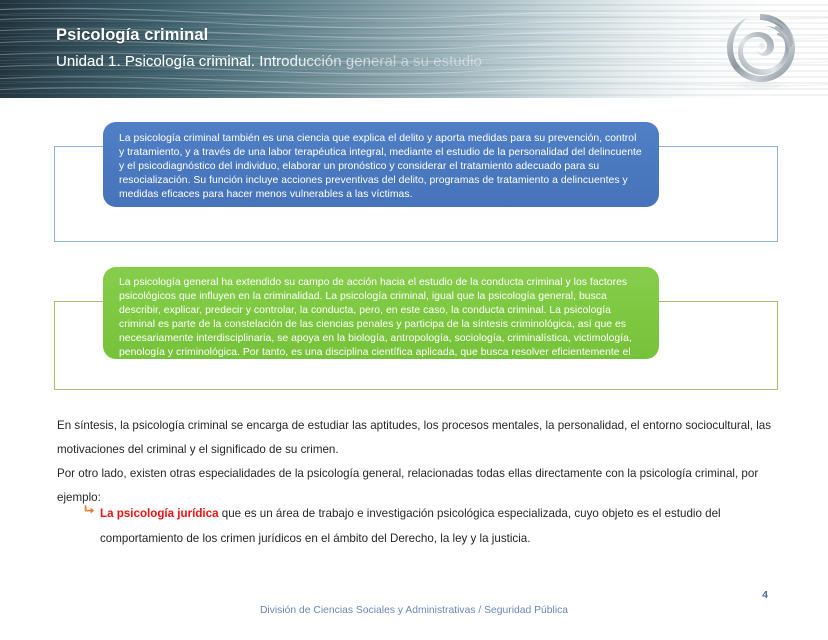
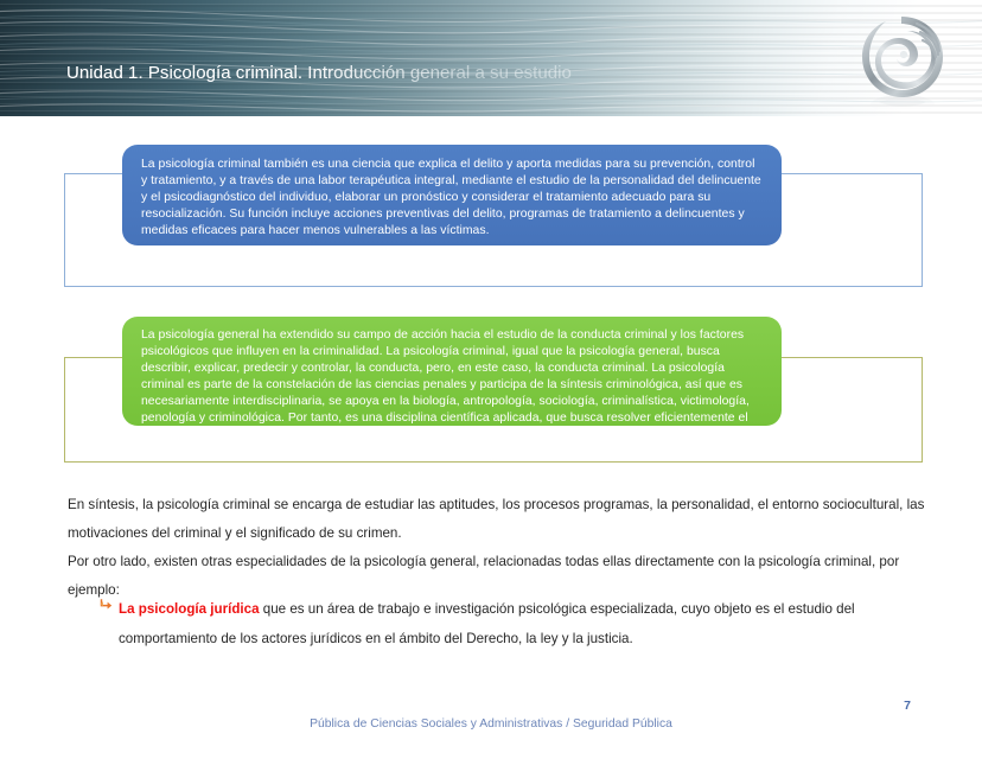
  Unidad 1. Psicología criminal. Introducción general a su estudio
- Psicología criminal
  La psicología criminal también es una ciencia que explica el delito y aporta medidas para su prevención, control y tratamiento, y a través de una labor terapéutica integral, mediante el estudio de la personalidad del delincuente y el psicodiagnóstico del individuo, elaborar un pronóstico y considerar el tratamiento adecuado para su resocialización. Su función incluye acciones preventivas del delito, programas de tratamiento a delincuentes y medidas eficaces para hacer menos vulnerables a las víctimas.
  La psicología general ha extendido su campo de acción hacia el estudio de la conducta criminal y los factores psicológicos que influyen en la criminalidad. La psicología criminal, igual que la psicología general, busca describir, explicar, predecir y controlar, la conducta, pero, en este caso, la conducta criminal. La psicología criminal es parte de la constelación de las ciencias penales y participa de la síntesis criminológica, así que es necesariamente interdisciplinaria, se apoya en la biología, antropología, sociología, criminalística, victimología, penología y criminológica. Por tanto, es una disciplina científica aplicada, que busca resolver eficientemente el
- En síntesis, la psicología criminal se encarga de estudiar las aptitudes, los procesos mentales, la personalidad, el entorno sociocultural, las motivaciones del criminal y el significado de su crimen.
+ En síntesis, la psicología criminal se encarga de estudiar las aptitudes, los procesos programas, la personalidad, el entorno sociocultural, las motivaciones del criminal y el significado de su crimen.
  Por otro lado, existen otras especialidades de la psicología general, relacionadas todas ellas directamente con la psicología criminal, por ejemplo:
- La psicología jurídica que es un área de trabajo e investigación psicológica especializada, cuyo objeto es el estudio del comportamiento de los crimen jurídicos en el ámbito del Derecho, la ley y la justicia.
+ La psicología jurídica que es un área de trabajo e investigación psicológica especializada, cuyo objeto es el estudio del comportamiento de los actores jurídicos en el ámbito del Derecho, la ley y la justicia.
- 4
+ 7
- División de Ciencias Sociales y Administrativas / Seguridad Pública
+ Pública de Ciencias Sociales y Administrativas / Seguridad Pública
